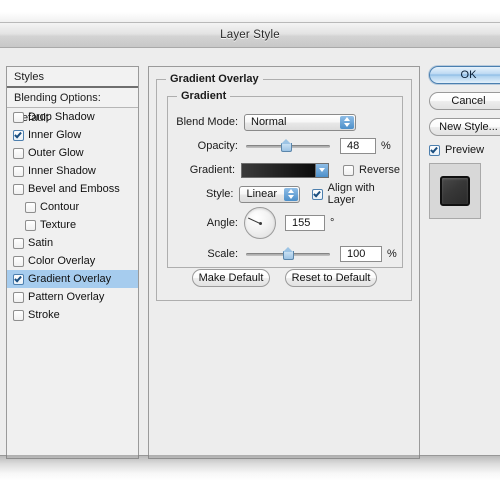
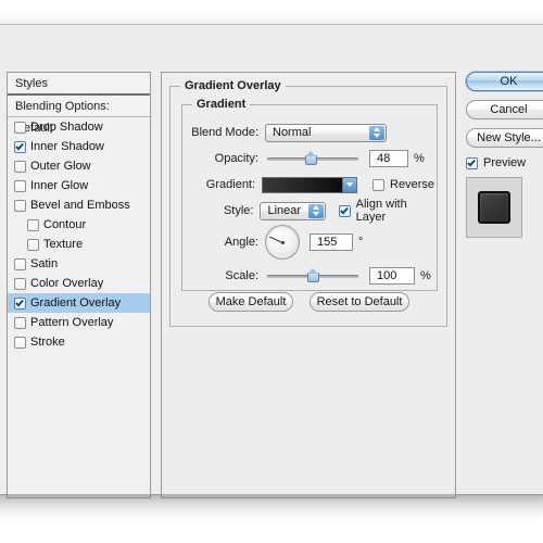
- Layer Style
  Styles
  Blending Options: efault
  Drop Shadow
- Inner Glow
+ Inner Shadow
  Outer Glow
- Inner Shadow
+ Inner Glow
  Bevel and Emboss
  Contour
  Texture
  Satin
  Color Overlay
  Gradient Overlay
  Pattern Overlay
  Stroke
  Gradient Overlay
  Gradient
  Blend Mode:
  Normal
  Opacity:
  48
  %
  Gradient:
  Reverse
  Style:
  Linear
  Align with Layer
  Angle:
  155
  °
  Scale:
  100
  %
  Make Default
  Reset to Default
  OK
  Cancel
  New Style...
  Preview
